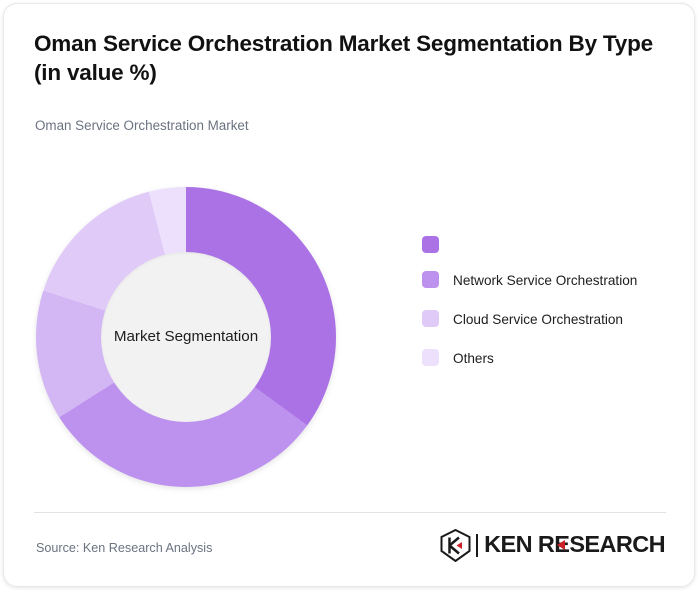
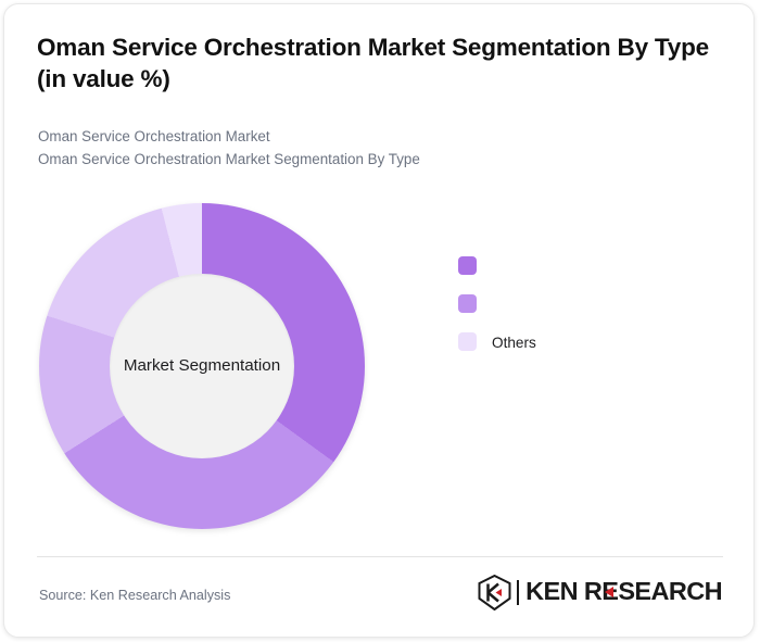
  Oman Service Orchestration Market Segmentation By Type (in value %)
  Oman Service Orchestration Market
+ Oman Service Orchestration Market Segmentation By Type
  Market Segmentation
- Network Service Orchestration
- Cloud Service Orchestration
  Others
  Source: Ken Research Analysis
  KEN R
  E
  SEARCH
